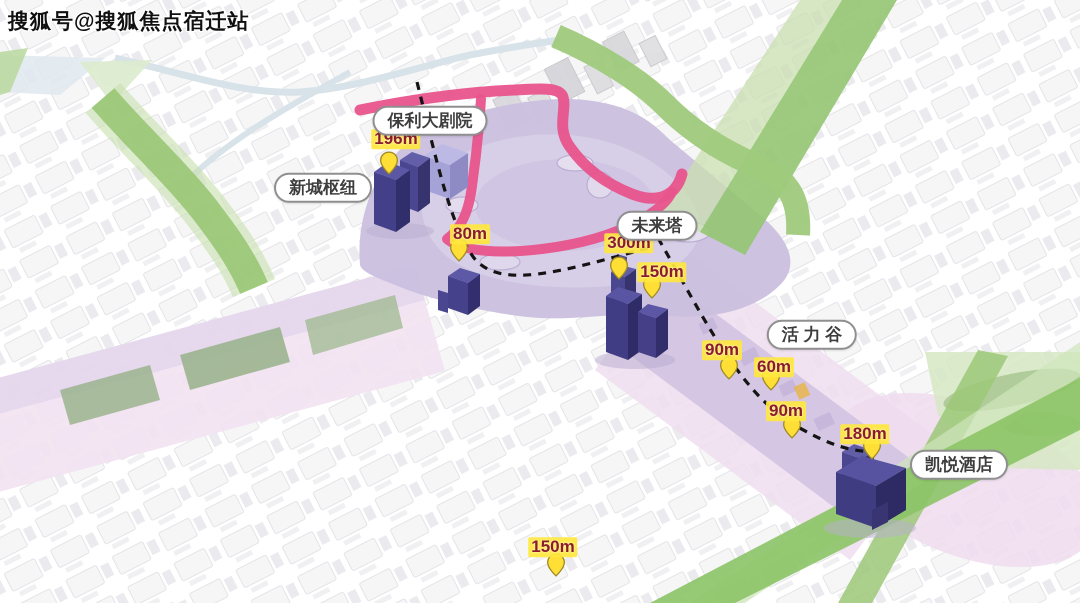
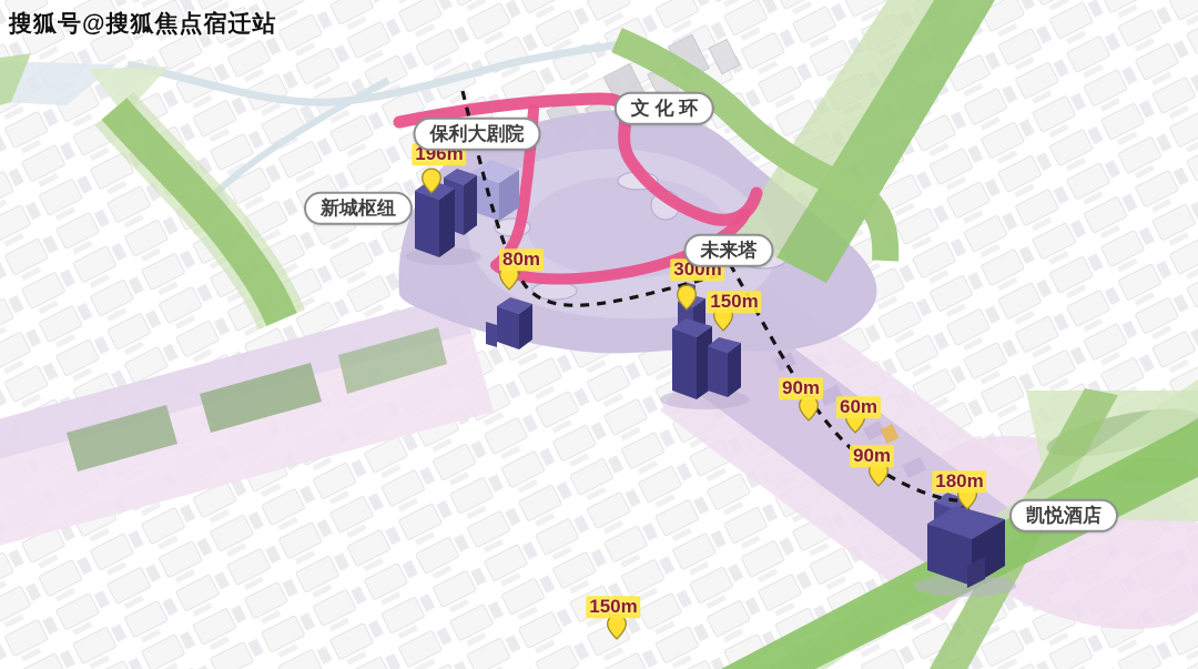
  196m
  80m
  300m
  150m
  90m
  60m
  90m
  180m
  150m
  保利大剧院
  新城枢纽
+ 文 化 环
  未来塔
- 活 力 谷
  凯悦酒店
  搜狐号@搜狐焦点宿迁站
